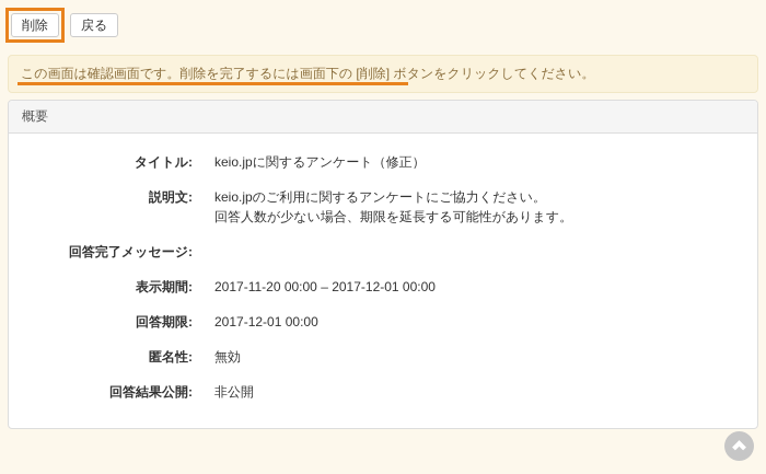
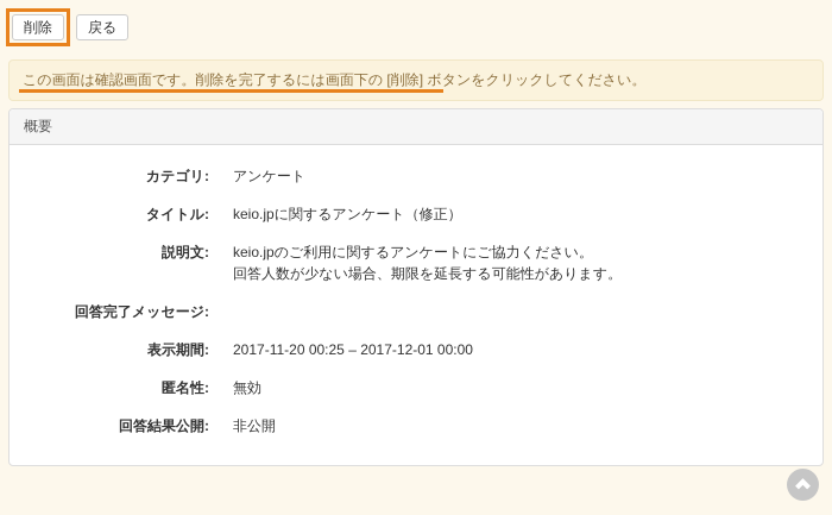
  削除
  戻る
  この画面は確認画面です。削除を完了するには画面下の [削除] ボタンをクリックしてください。
  概要
+ カテゴリ:
+ アンケート
  タイトル:
  keio.jpに関するアンケート（修正）
  説明文:
  keio.jpのご利用に関するアンケートにご協力ください。
  回答人数が少ない場合、期限を延長する可能性があります。
  回答完了メッセージ:
  表示期間:
- 2017-11-20 00:00 – 2017-12-01 00:00
+ 2017-11-20 00:25 – 2017-12-01 00:00
- 回答期限:
- 2017-12-01 00:00
  匿名性:
  無効
  回答結果公開:
  非公開
